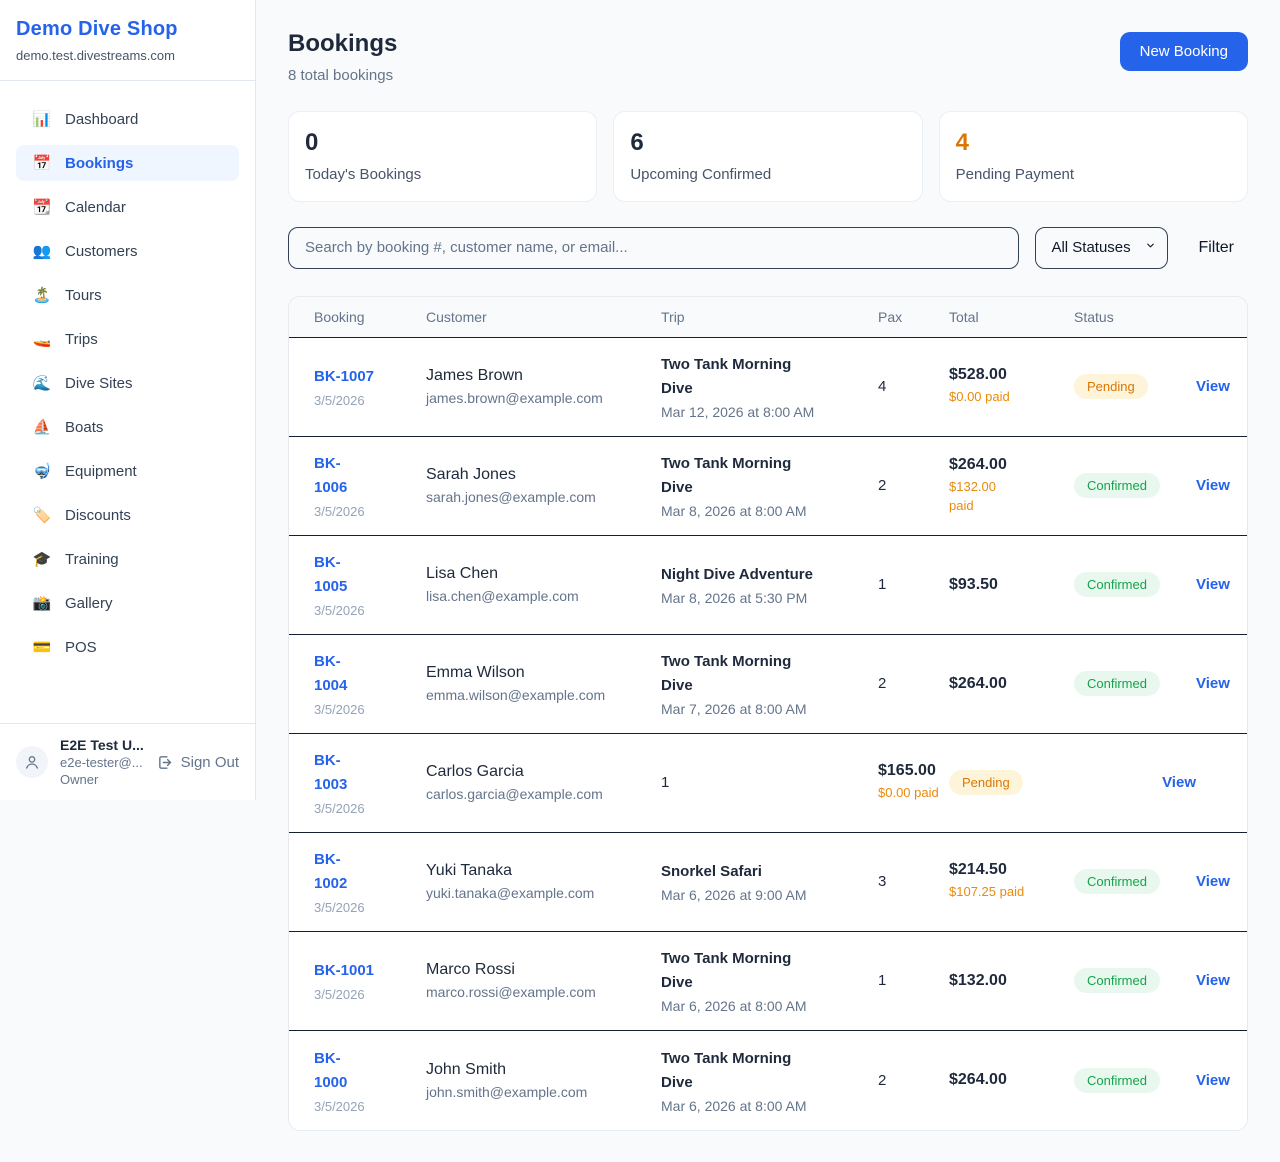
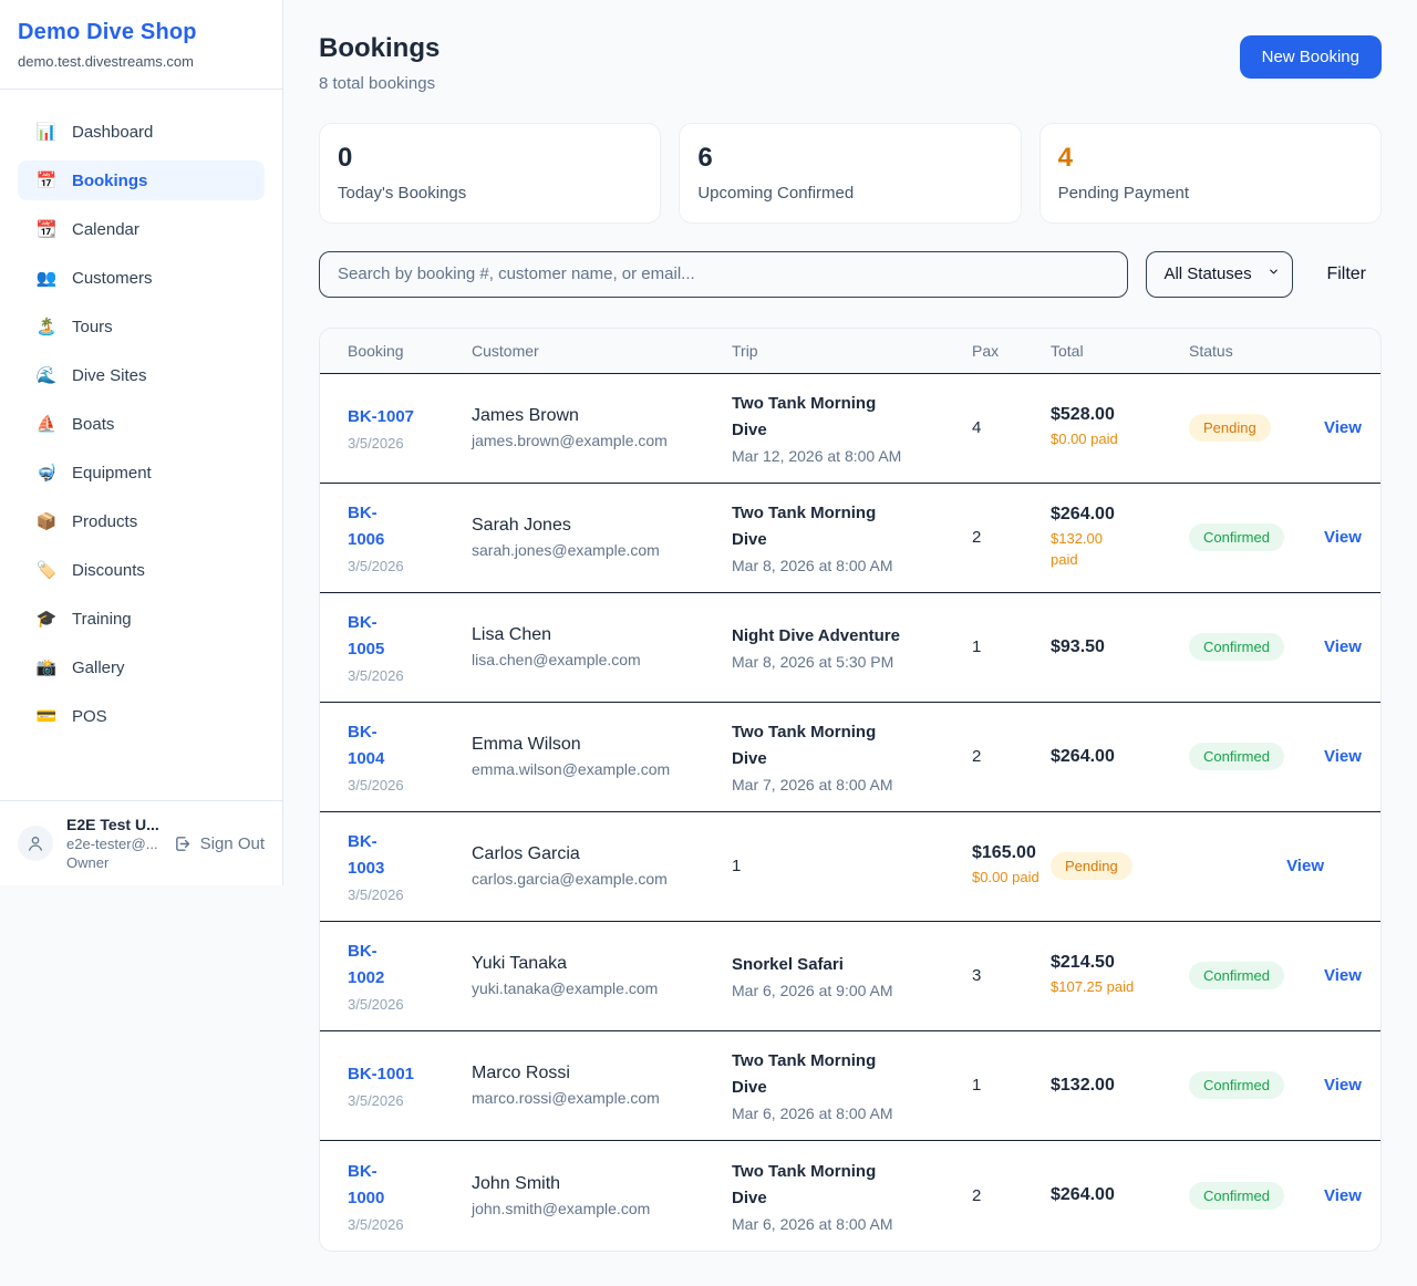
  Demo Dive Shop
  demo.test.divestreams.com
  📊
  Dashboard
  📅
  Bookings
  📆
  Calendar
  👥
  Customers
  🏝️
  Tours
- 🚤
- Trips
  🌊
  Dive Sites
  ⛵
  Boats
  🤿
  Equipment
+ 📦
+ Products
  🏷️
  Discounts
  🎓
  Training
  📸
  Gallery
  💳
  POS
  E2E Test U...
  e2e-tester@...
  Owner
  Sign Out
  Bookings
  8 total bookings
  New Booking
  0
  Today's Bookings
  6
  Upcoming Confirmed
  4
  Pending Payment
  Search by booking #, customer name, or email...
  All Statuses
  Filter
  Booking
  Customer
  Trip
  Pax
  Total
  Status
  BK-1007
  3/5/2026
  James Brown
  james.brown@example.com
  Two Tank Morning
  Dive
  Mar 12, 2026 at 8:00 AM
  4
  $528.00
  $0.00 paid
  Pending
  View
  BK-
  1006
  3/5/2026
  Sarah Jones
  sarah.jones@example.com
  Two Tank Morning
  Dive
  Mar 8, 2026 at 8:00 AM
  2
  $264.00
  $132.00
  paid
  Confirmed
  View
  BK-
  1005
  3/5/2026
  Lisa Chen
  lisa.chen@example.com
  Night Dive Adventure
  Mar 8, 2026 at 5:30 PM
  1
  $93.50
  Confirmed
  View
  BK-
  1004
  3/5/2026
  Emma Wilson
  emma.wilson@example.com
  Two Tank Morning
  Dive
  Mar 7, 2026 at 8:00 AM
  2
  $264.00
  Confirmed
  View
  BK-
  1003
  3/5/2026
  Carlos Garcia
  carlos.garcia@example.com
  1
  $165.00
  $0.00 paid
  Pending
  View
  BK-
  1002
  3/5/2026
  Yuki Tanaka
  yuki.tanaka@example.com
  Snorkel Safari
  Mar 6, 2026 at 9:00 AM
  3
  $214.50
  $107.25 paid
  Confirmed
  View
  BK-1001
  3/5/2026
  Marco Rossi
  marco.rossi@example.com
  Two Tank Morning
  Dive
  Mar 6, 2026 at 8:00 AM
  1
  $132.00
  Confirmed
  View
  BK-
  1000
  3/5/2026
  John Smith
  john.smith@example.com
  Two Tank Morning
  Dive
  Mar 6, 2026 at 8:00 AM
  2
  $264.00
  Confirmed
  View
